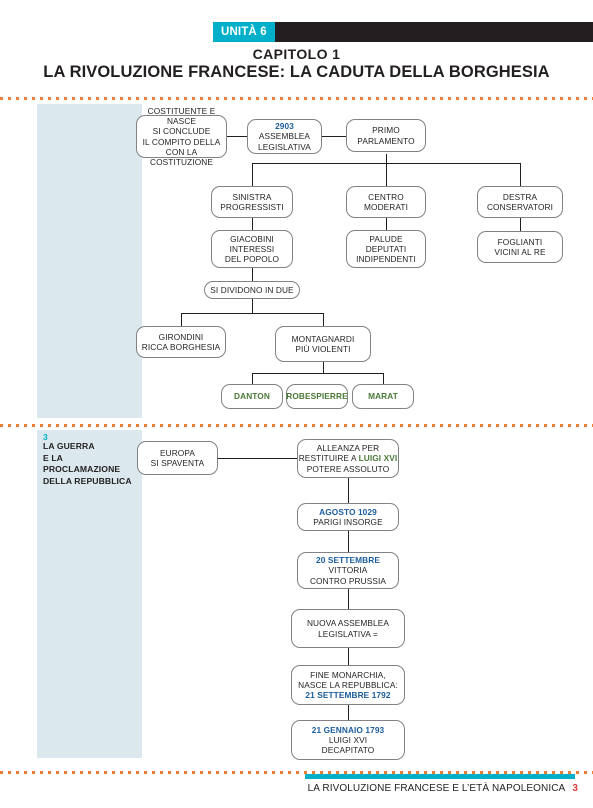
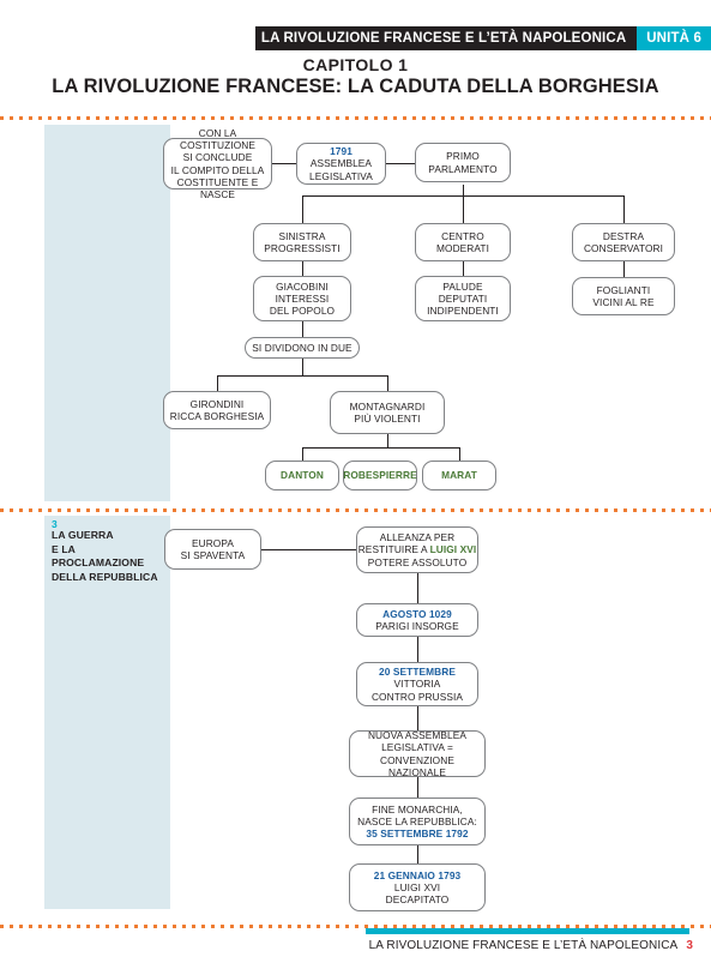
+ LA RIVOLUZIONE FRANCESE E L’ETÀ NAPOLEONICA
  UNITÀ 6
  CAPITOLO 1
  LA RIVOLUZIONE FRANCESE: LA CADUTA DELLA BORGHESIA
  3
  LA GUERRA
  E LA
  PROCLAMAZIONE
  DELLA REPUBBLICA
- COSTITUENTE E NASCE
+ CON LA COSTITUZIONE
  SI CONCLUDE
  IL COMPITO DELLA
- CON LA COSTITUZIONE
+ COSTITUENTE E NASCE
- 2903
+ 1791
  ASSEMBLEA
  LEGISLATIVA
  PRIMO
  PARLAMENTO
  SINISTRA
  PROGRESSISTI
  CENTRO
  MODERATI
  DESTRA
  CONSERVATORI
  GIACOBINI
  INTERESSI
  DEL POPOLO
  PALUDE
  DEPUTATI
  INDIPENDENTI
  FOGLIANTI
  VICINI AL RE
  SI DIVIDONO IN DUE
  GIRONDINI
  RICCA BORGHESIA
  MONTAGNARDI
  PIÙ VIOLENTI
  DANTON
  ROBESPIERRE
  MARAT
  EUROPA
  SI SPAVENTA
  ALLEANZA PER
  RESTITUIRE A LUIGI XVI
  POTERE ASSOLUTO
  AGOSTO 1029
  PARIGI INSORGE
  20 SETTEMBRE
  VITTORIA
  CONTRO PRUSSIA
  NUOVA ASSEMBLEA
  LEGISLATIVA =
+ CONVENZIONE NAZIONALE
  FINE MONARCHIA,
  NASCE LA REPUBBLICA:
- 21 SETTEMBRE 1792
+ 35 SETTEMBRE 1792
  21 GENNAIO 1793
  LUIGI XVI
  DECAPITATO
  LA RIVOLUZIONE FRANCESE E L’ETÀ NAPOLEONICA 3
